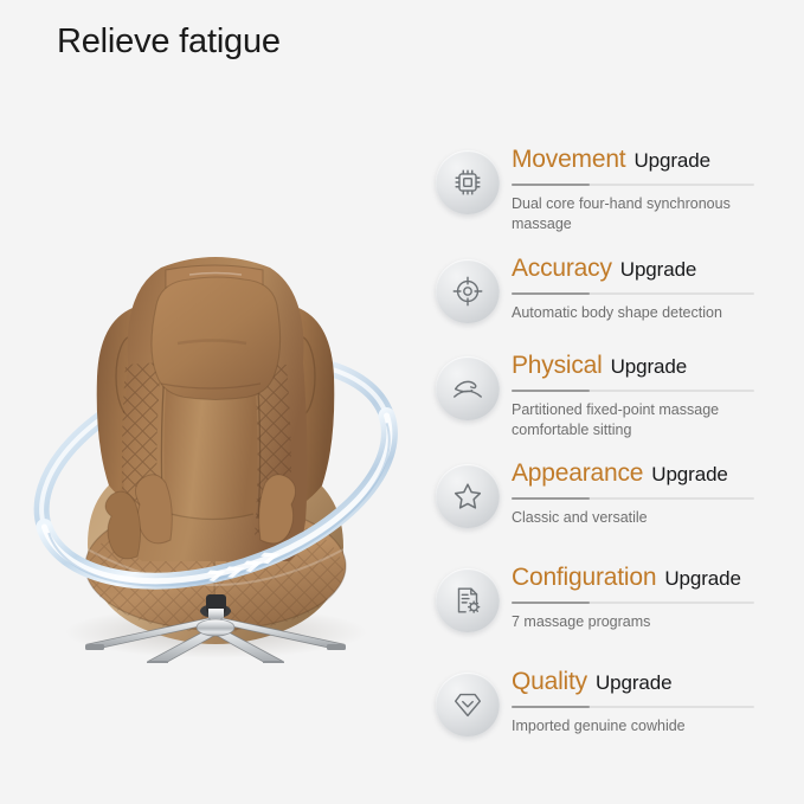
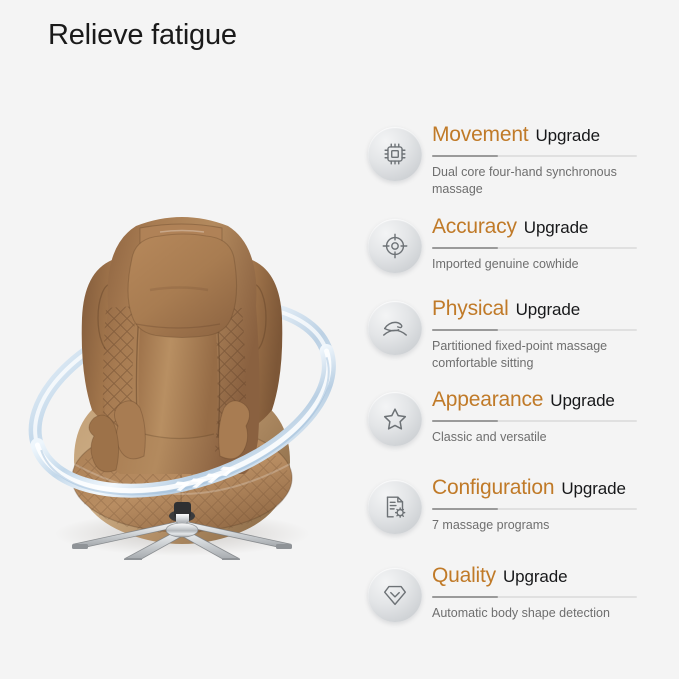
  Relieve fatigue
  Movement
  Upgrade
  Dual core four-hand synchronous massage
  Accuracy
  Upgrade
- Automatic body shape detection
+ Imported genuine cowhide
  Physical
  Upgrade
  Partitioned fixed-point massage comfortable sitting
  Appearance
  Upgrade
  Classic and versatile
  Configuration
  Upgrade
  7 massage programs
  Quality
  Upgrade
- Imported genuine cowhide
+ Automatic body shape detection
